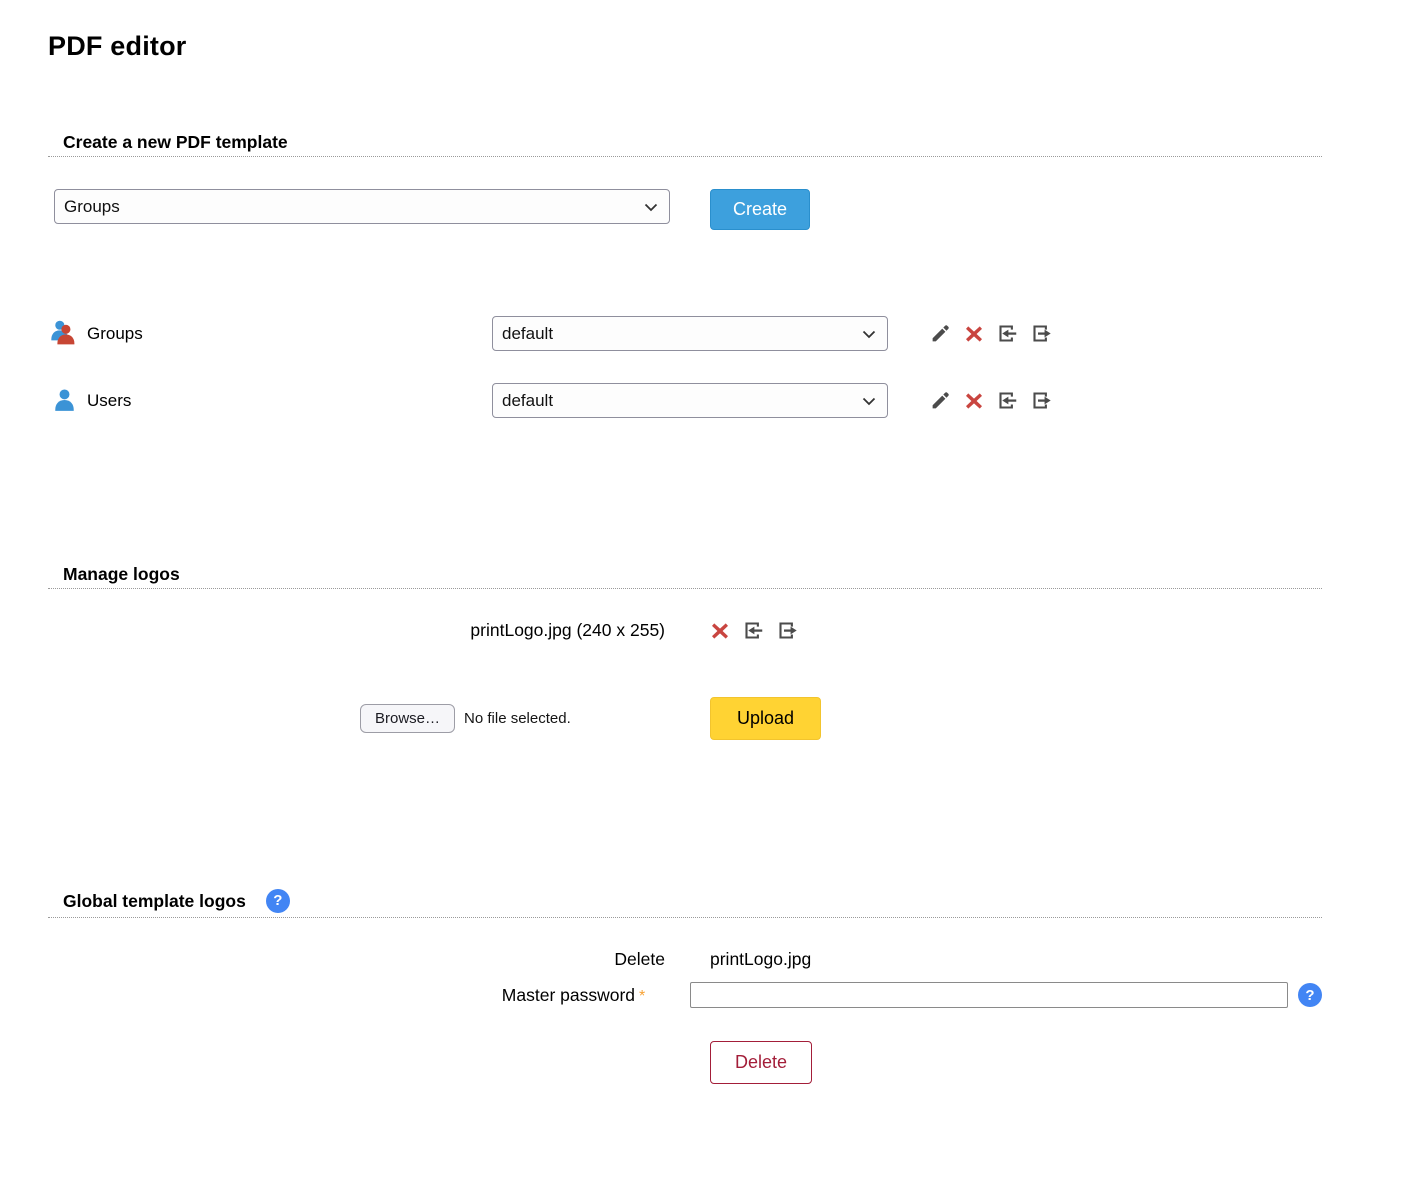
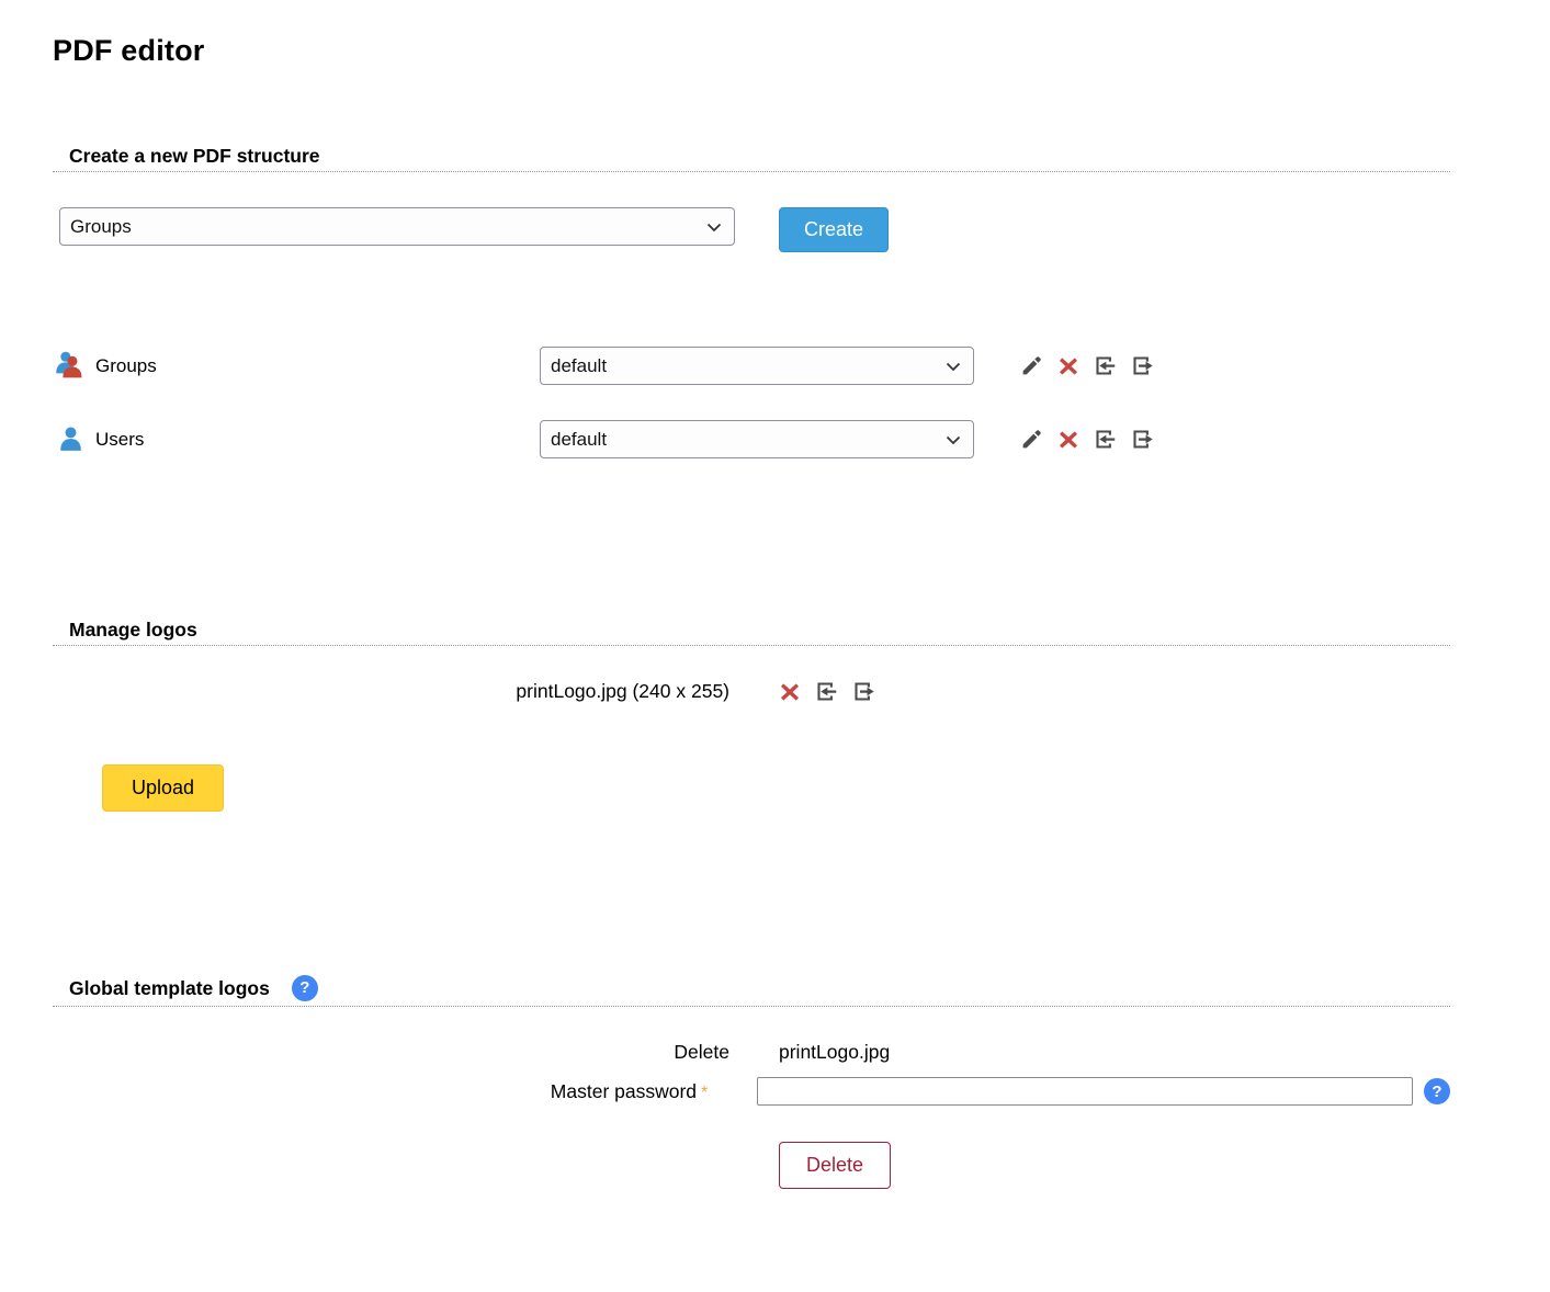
  PDF editor
- Create a new PDF template
+ Create a new PDF structure
  Groups
  Create
  Groups
  default
  Users
  default
  Manage logos
  printLogo.jpg (240 x 255)
- Browse…
- No file selected.
  Upload
  Global template logos
  ?
  Delete
  printLogo.jpg
  Master password *
  ?
  Delete
